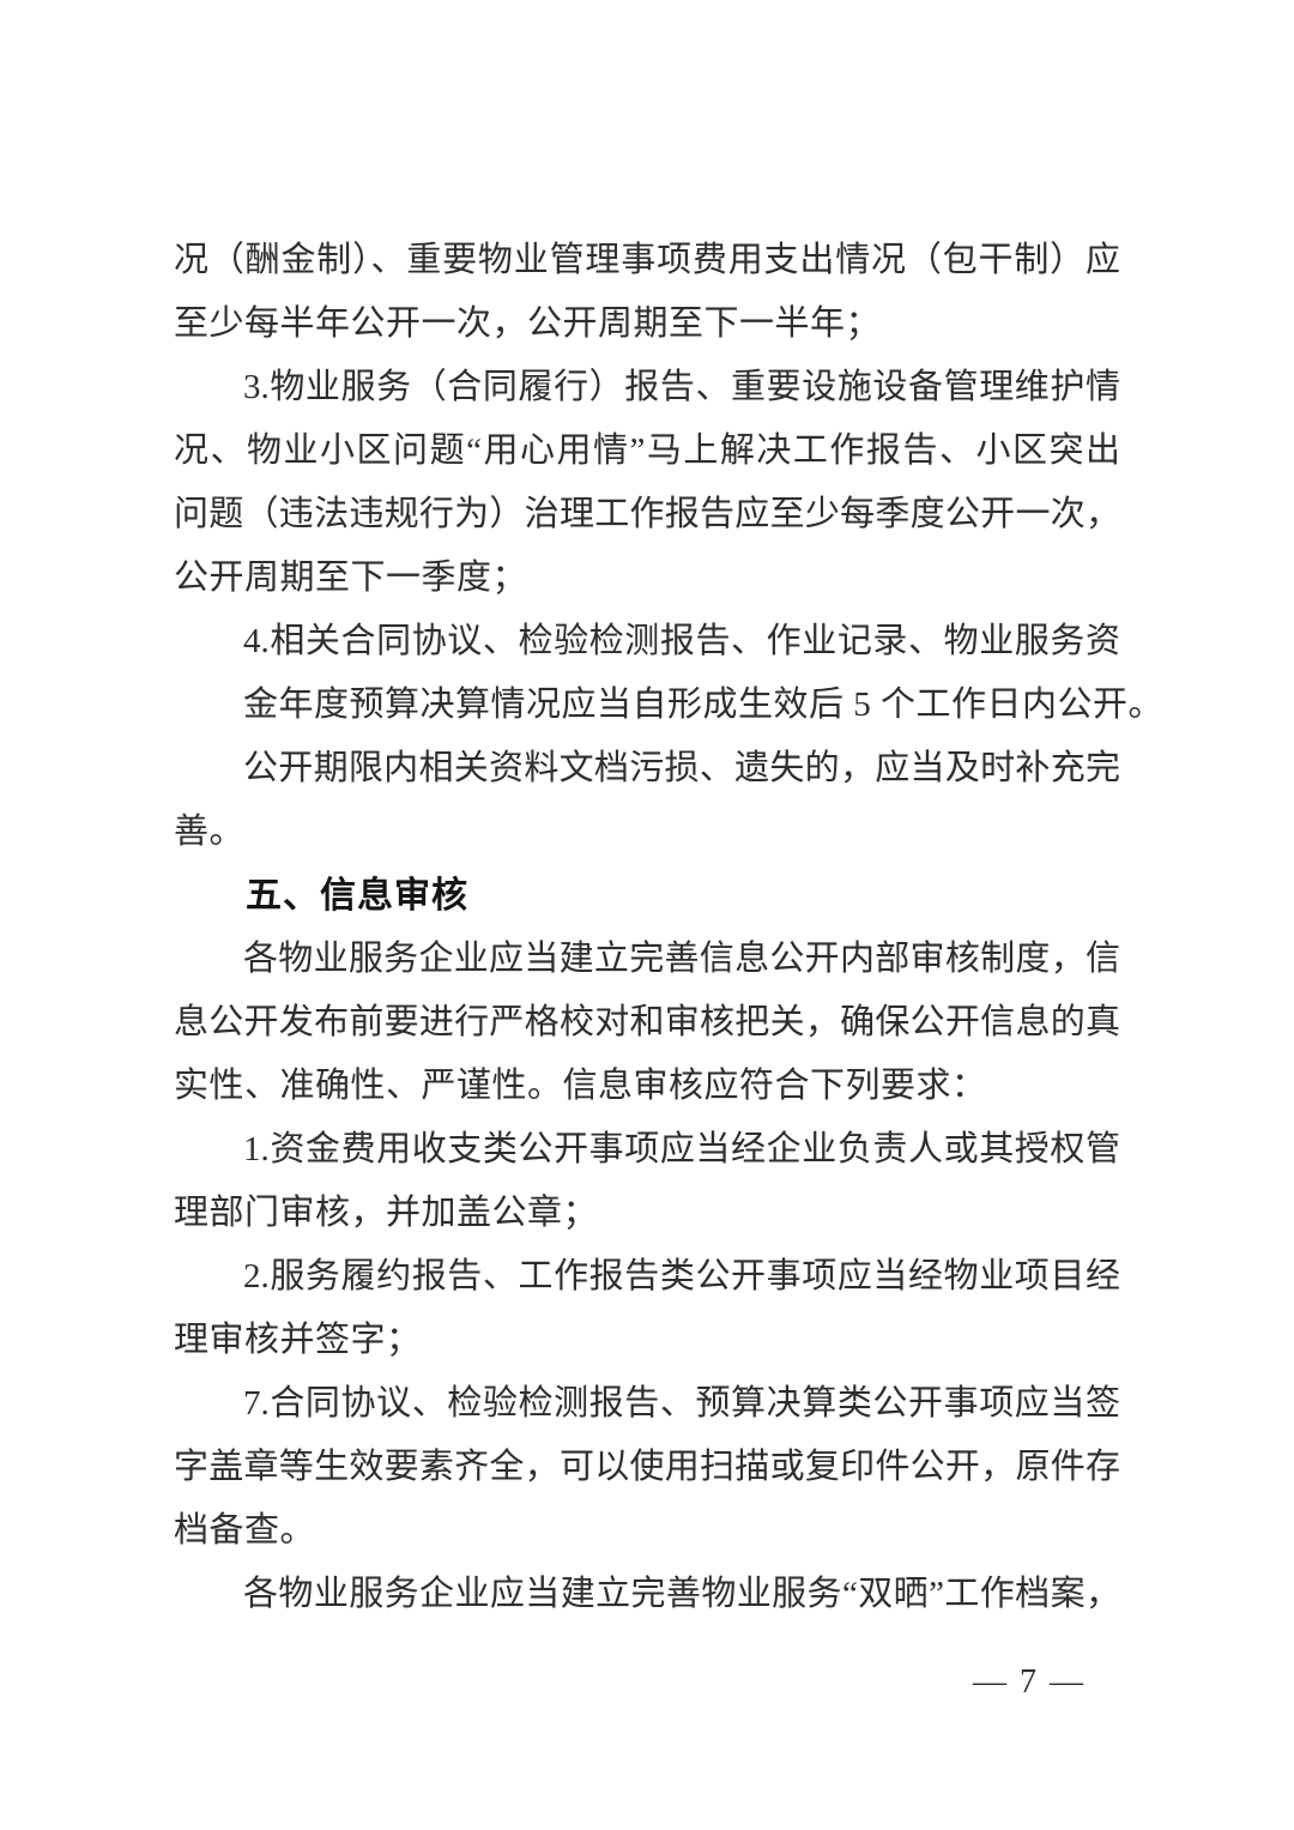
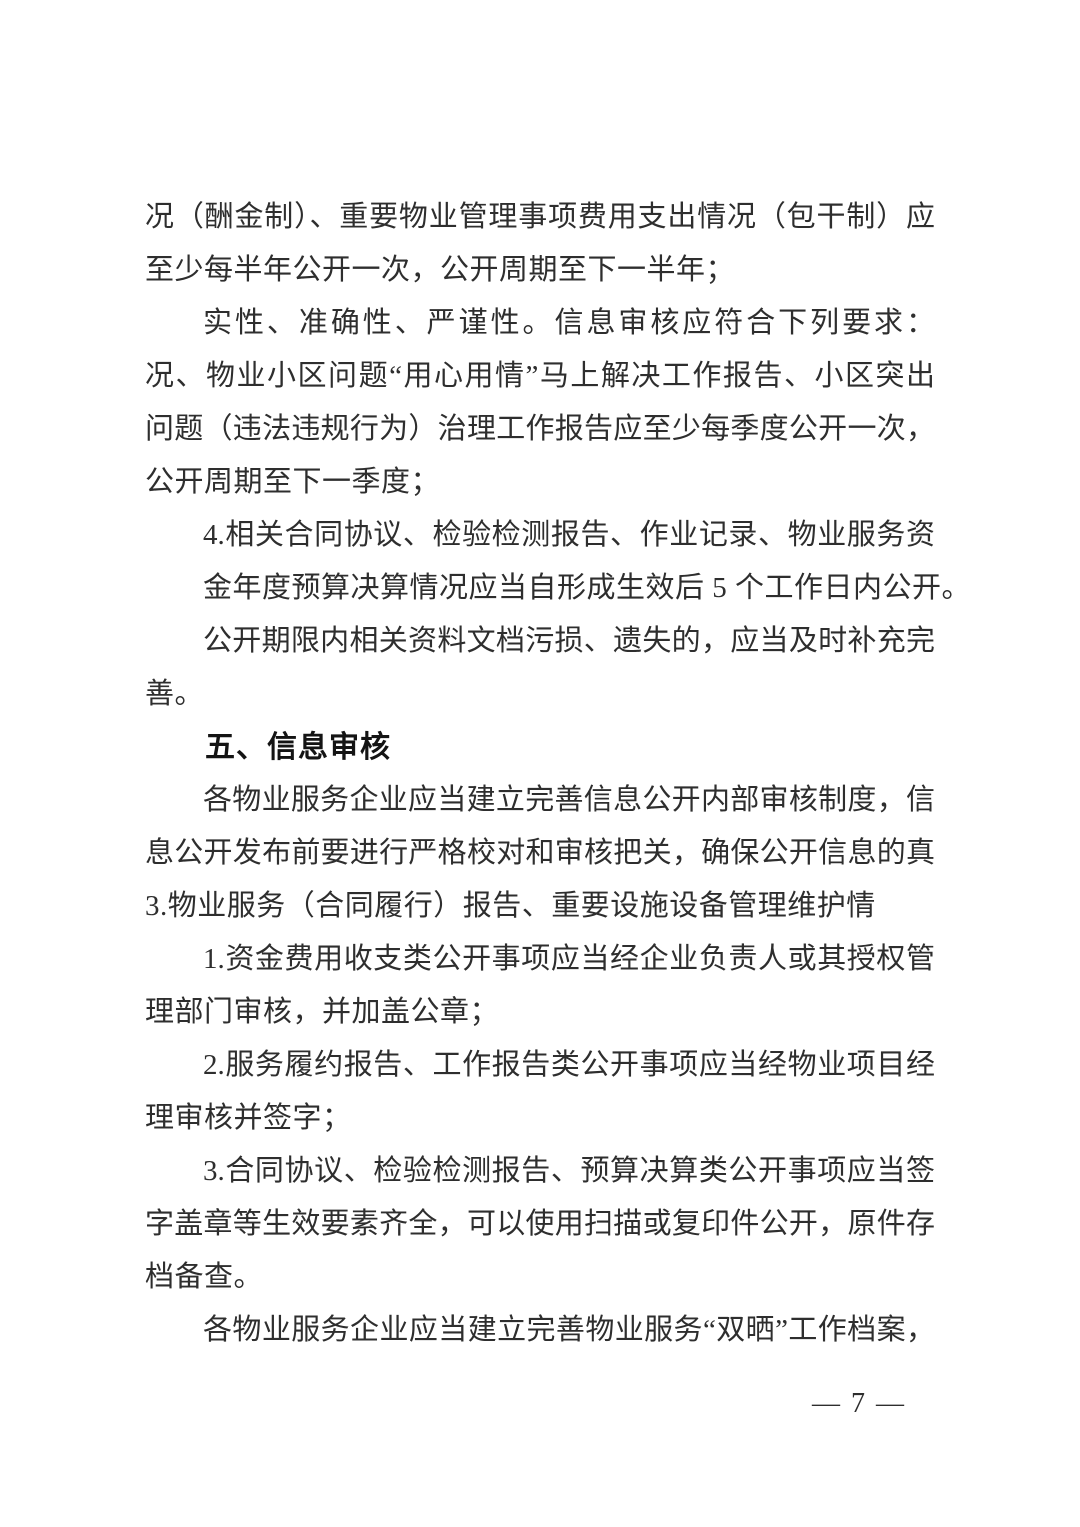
  况（酬金制）、重要物业管理事项费用支出情况（包干制）应
  至少每半年公开一次，公开周期至下一半年；
- 3.物业服务（合同履行）报告、重要设施设备管理维护情
+ 实性、准确性、严谨性。信息审核应符合下列要求：
  况、物业小区问题“用心用情”马上解决工作报告、小区突出
  问题（违法违规行为）治理工作报告应至少每季度公开一次，
  公开周期至下一季度；
  4.相关合同协议、检验检测报告、作业记录、物业服务资
  金年度预算决算情况应当自形成生效后 5 个工作日内公开。
  公开期限内相关资料文档污损、遗失的，应当及时补充完
  善。
  五、信息审核
  各物业服务企业应当建立完善信息公开内部审核制度，信
  息公开发布前要进行严格校对和审核把关，确保公开信息的真
- 实性、准确性、严谨性。信息审核应符合下列要求：
+ 3.物业服务（合同履行）报告、重要设施设备管理维护情
  1.资金费用收支类公开事项应当经企业负责人或其授权管
  理部门审核，并加盖公章；
  2.服务履约报告、工作报告类公开事项应当经物业项目经
  理审核并签字；
- 7.合同协议、检验检测报告、预算决算类公开事项应当签
+ 3.合同协议、检验检测报告、预算决算类公开事项应当签
  字盖章等生效要素齐全，可以使用扫描或复印件公开，原件存
  档备查。
  各物业服务企业应当建立完善物业服务“双晒”工作档案，
  — 7 —
